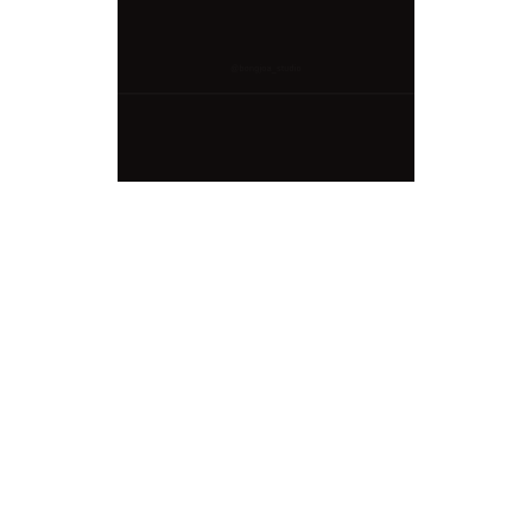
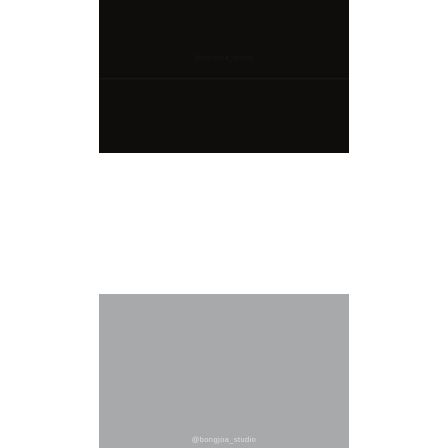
+ @bongjoa_studio
